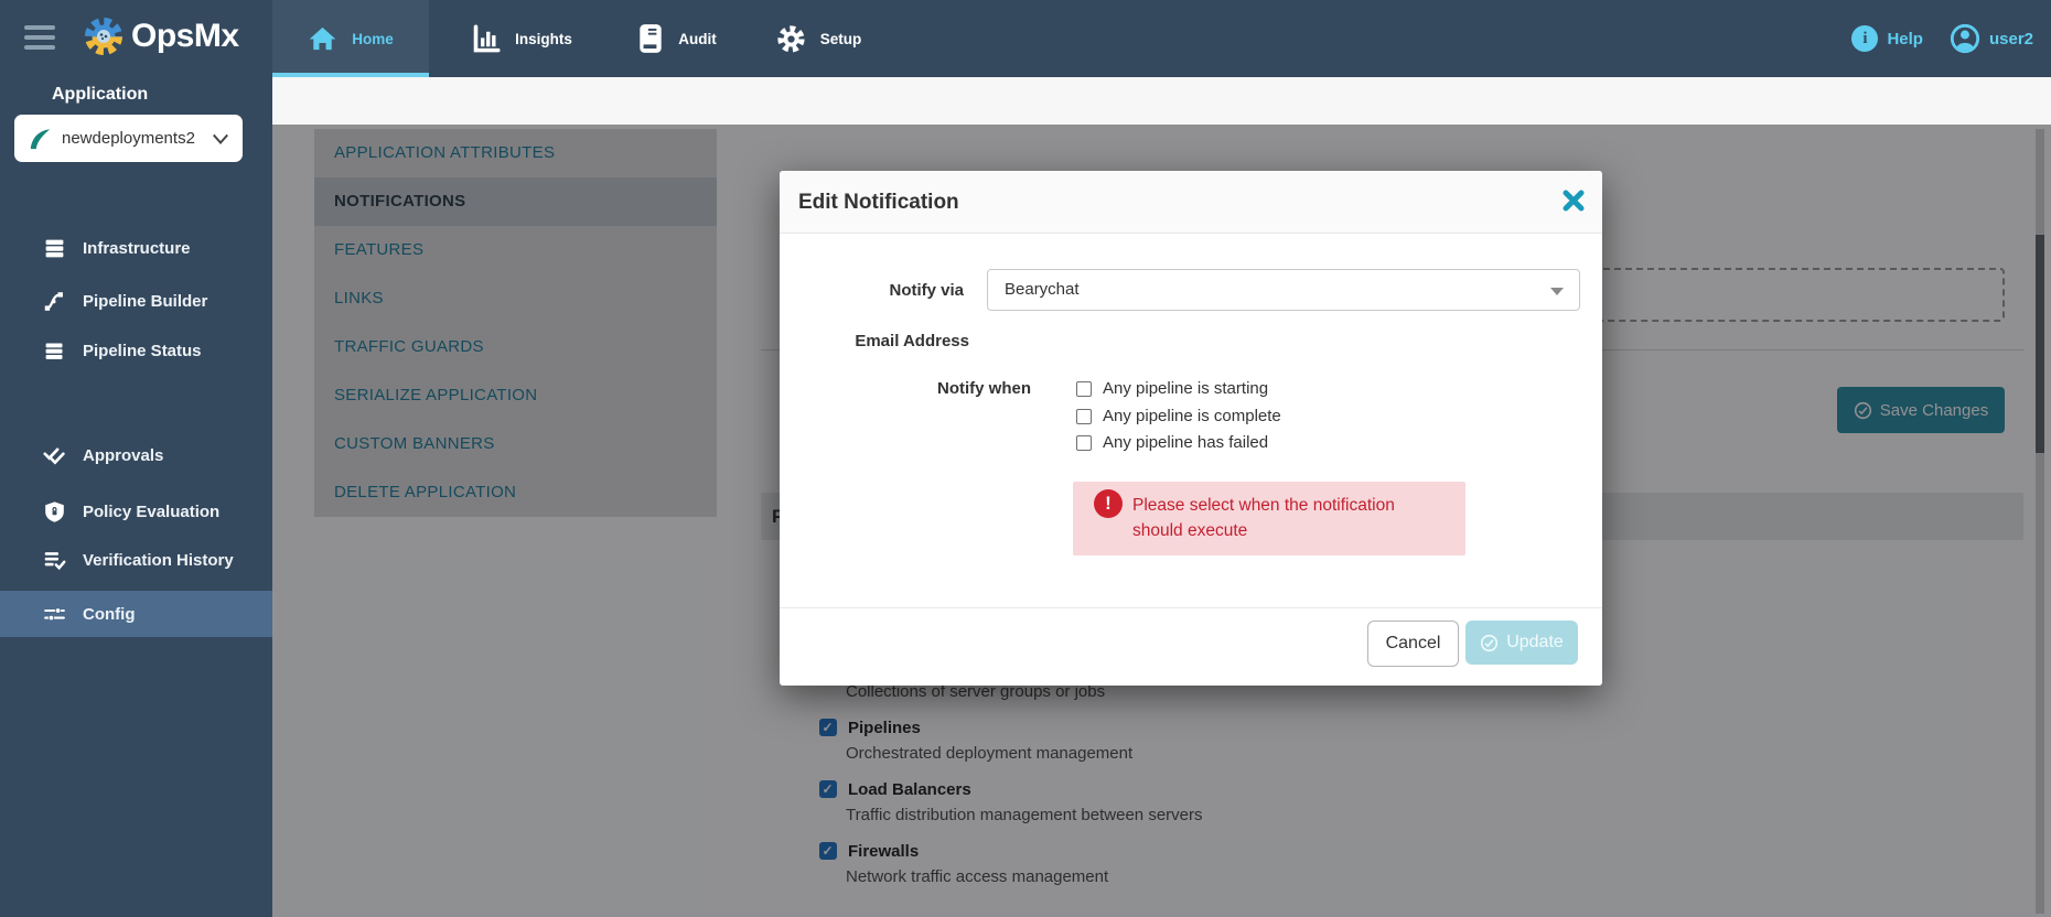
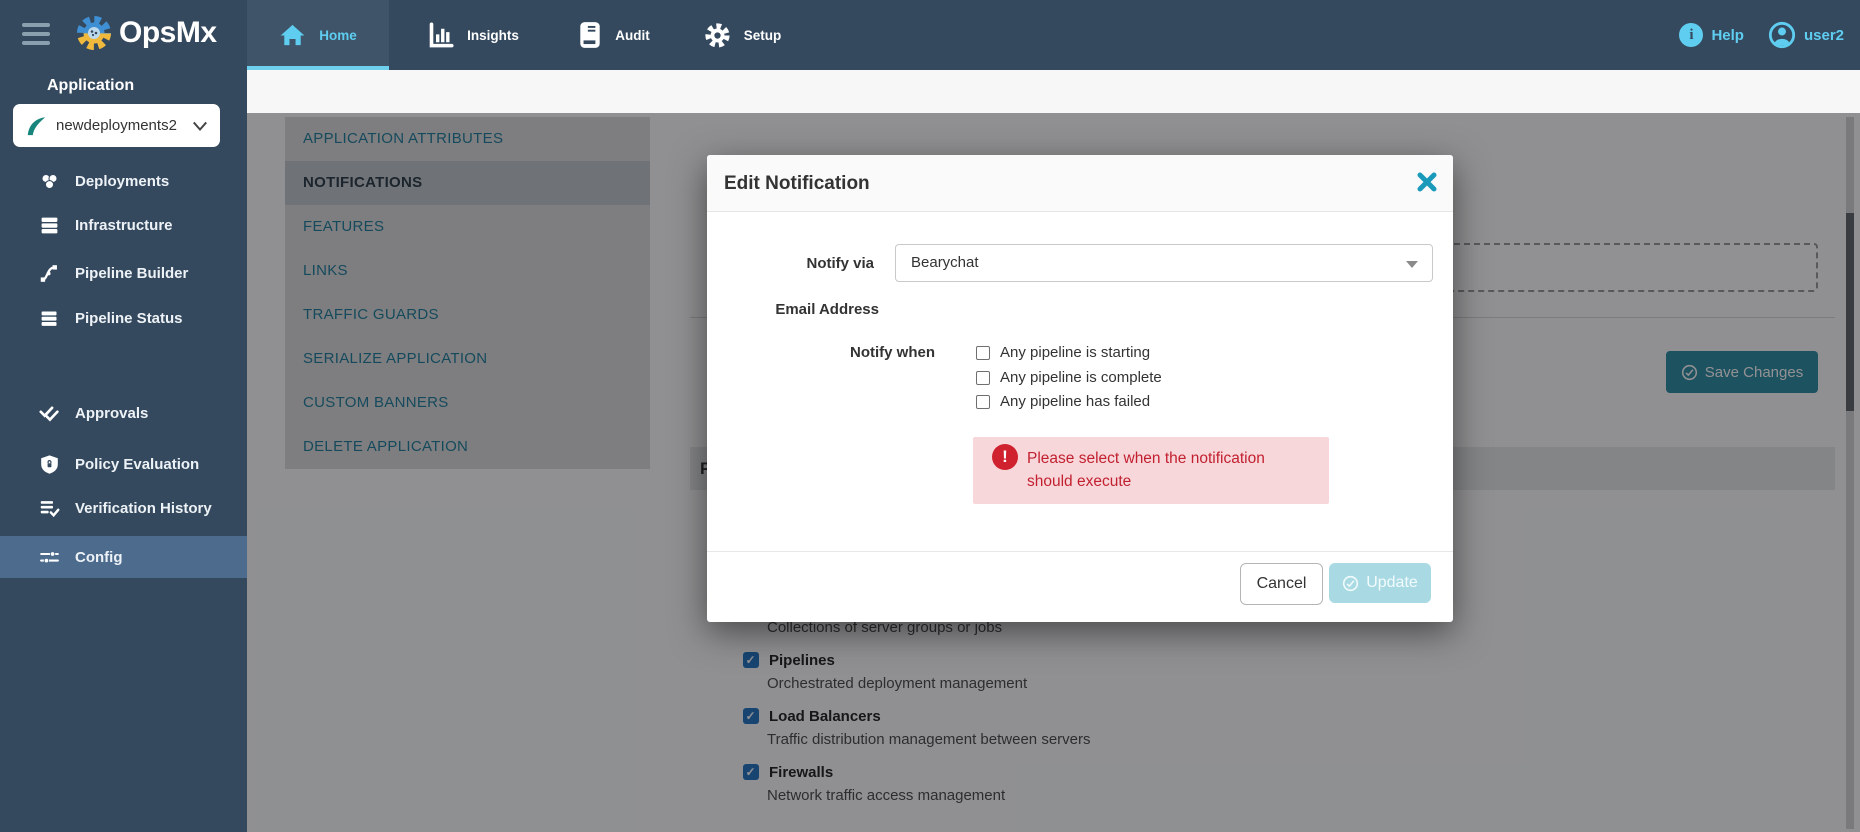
  OpsMx
  Home
  Insights
  Audit
  Setup
  i
  Help
  user2
  Application
  newdeployments2
+ Deployments
  Infrastructure
  Pipeline Builder
  Pipeline Status
  Approvals
  Policy Evaluation
  Verification History
  Config
  APPLICATION ATTRIBUTES
  NOTIFICATIONS
  FEATURES
  LINKS
  TRAFFIC GUARDS
  SERIALIZE APPLICATION
  CUSTOM BANNERS
  DELETE APPLICATION
  Save Changes
  P
  Collections of server groups or jobs
  Pipelines
  Orchestrated deployment management
  Load Balancers
  Traffic distribution management between servers
  Firewalls
  Network traffic access management
  Edit Notification
  Notify via
  Bearychat
  Email Address
  Notify when
  Any pipeline is starting
  Any pipeline is complete
  Any pipeline has failed
  !
  Please select when the notification should execute
  Cancel
  Update
